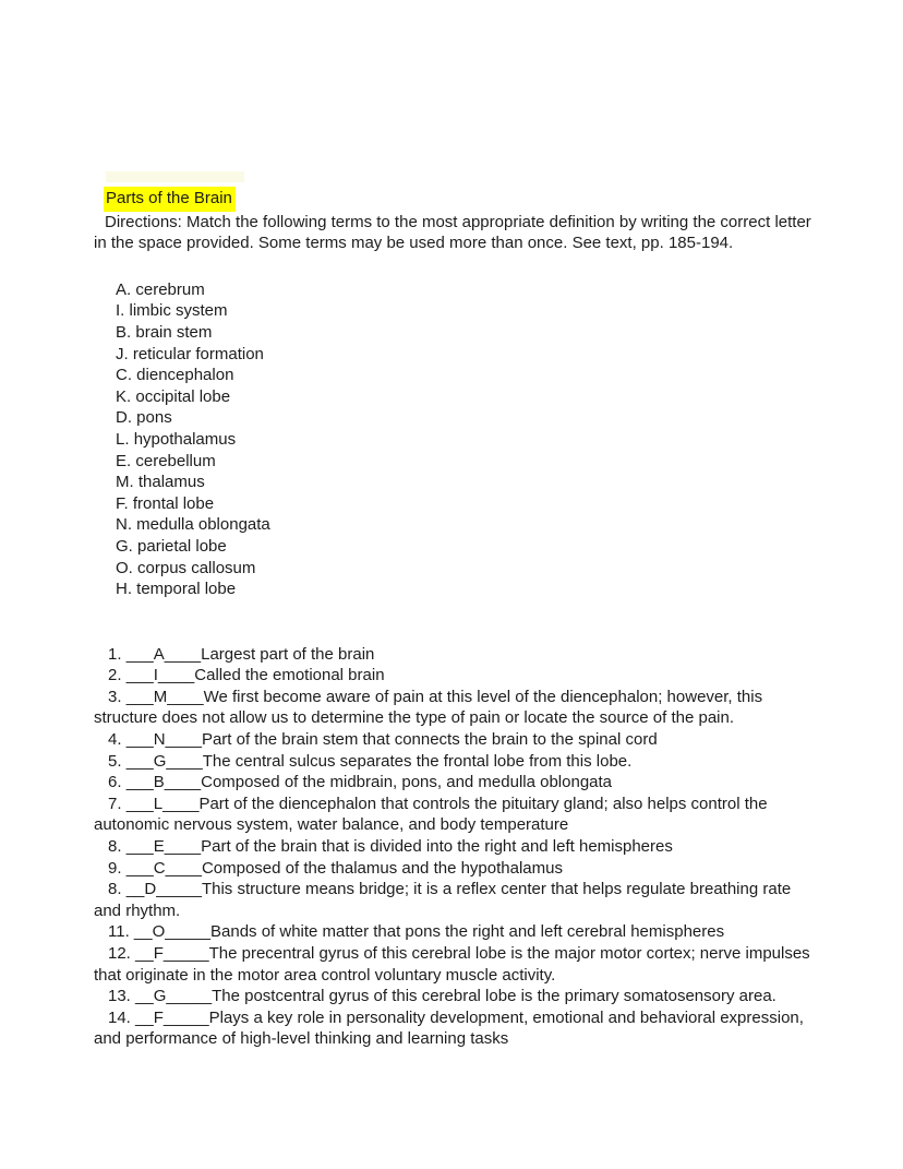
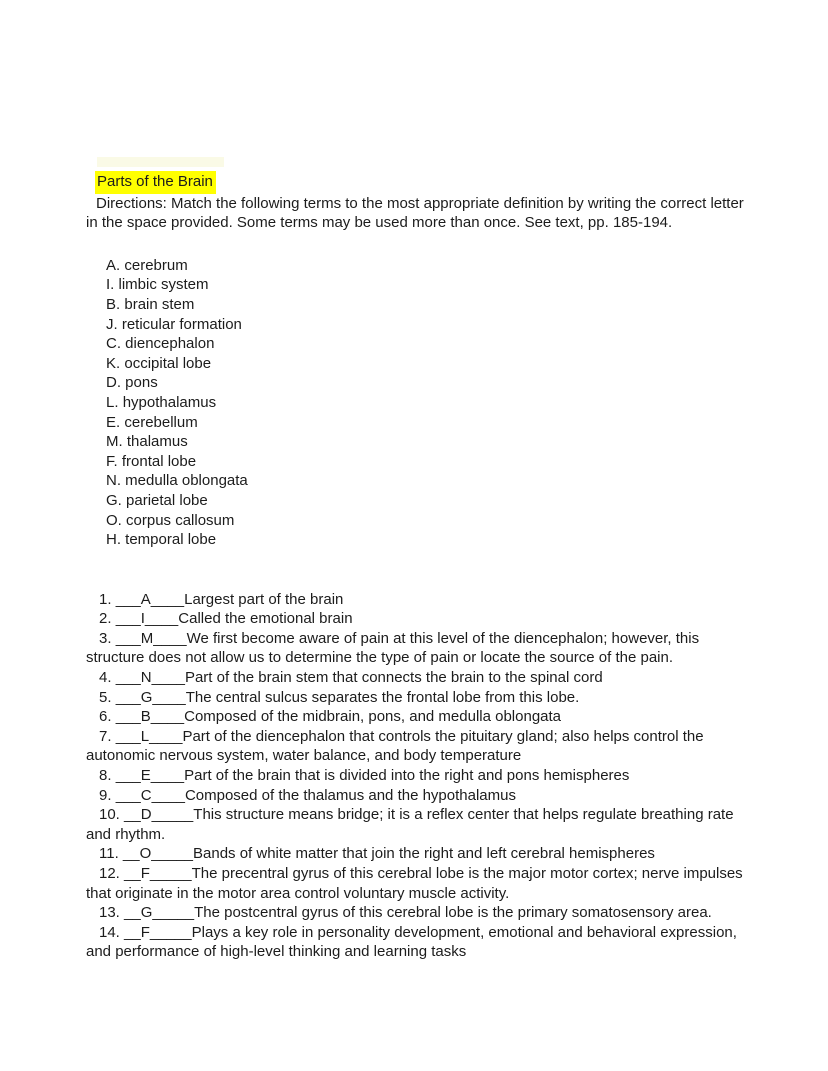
  Parts of the Brain
  Directions: Match the following terms to the most appropriate definition by writing the correct letter in the space provided. Some terms may be used more than once. See text, pp. 185-194.
  A. cerebrum
  I. limbic system
  B. brain stem
  J. reticular formation
  C. diencephalon
  K. occipital lobe
  D. pons
  L. hypothalamus
  E. cerebellum
  M. thalamus
  F. frontal lobe
  N. medulla oblongata
  G. parietal lobe
  O. corpus callosum
  H. temporal lobe
  1. ___A____Largest part of the brain
  2. ___I____Called the emotional brain
  3. ___M____We first become aware of pain at this level of the diencephalon; however, this structure does not allow us to determine the type of pain or locate the source of the pain.
  4. ___N____Part of the brain stem that connects the brain to the spinal cord
  5. ___G____The central sulcus separates the frontal lobe from this lobe.
  6. ___B____Composed of the midbrain, pons, and medulla oblongata
  7. ___L____Part of the diencephalon that controls the pituitary gland; also helps control the autonomic nervous system, water balance, and body temperature
- 8. ___E____Part of the brain that is divided into the right and left hemispheres
+ 8. ___E____Part of the brain that is divided into the right and pons hemispheres
  9. ___C____Composed of the thalamus and the hypothalamus
- 8. __D_____This structure means bridge; it is a reflex center that helps regulate breathing rate and rhythm.
+ 10. __D_____This structure means bridge; it is a reflex center that helps regulate breathing rate and rhythm.
- 11. __O_____Bands of white matter that pons the right and left cerebral hemispheres
+ 11. __O_____Bands of white matter that join the right and left cerebral hemispheres
  12. __F_____The precentral gyrus of this cerebral lobe is the major motor cortex; nerve impulses that originate in the motor area control voluntary muscle activity.
  13. __G_____The postcentral gyrus of this cerebral lobe is the primary somatosensory area.
  14. __F_____Plays a key role in personality development, emotional and behavioral expression, and performance of high-level thinking and learning tasks
